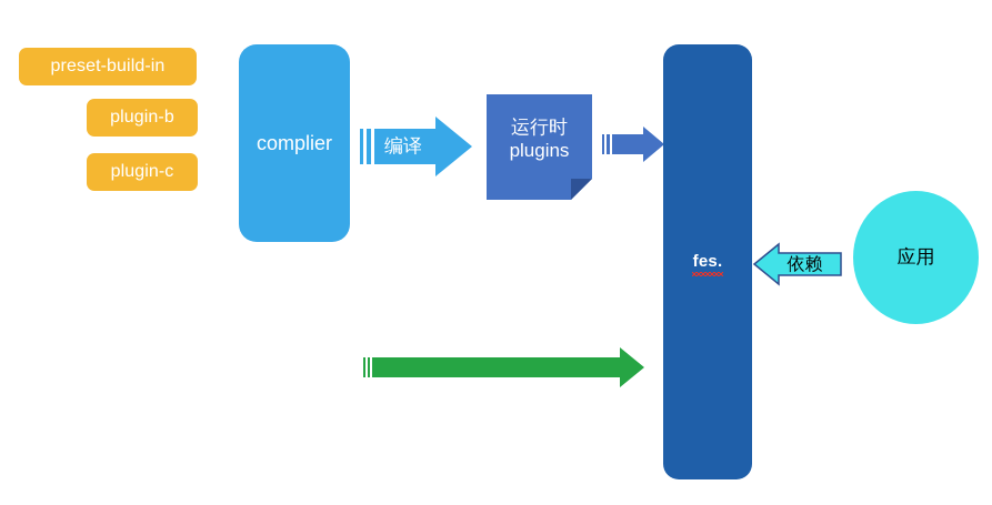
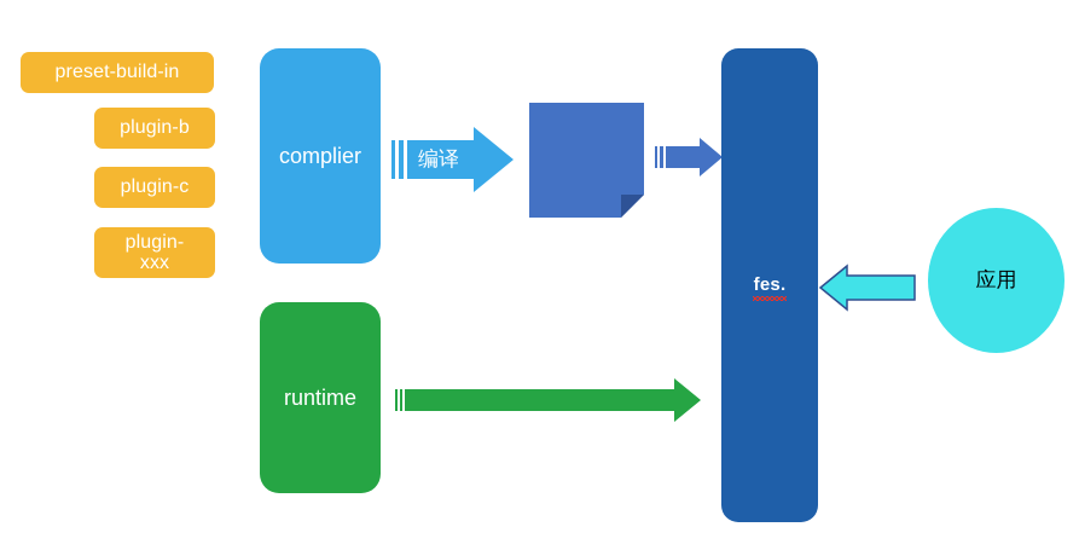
  preset-build-in
  plugin-b
  plugin-c
+ plugin-
+ xxx
  complier
  编译
- 运行时
- plugins
  fes.
- 依赖
  应用
+ runtime
